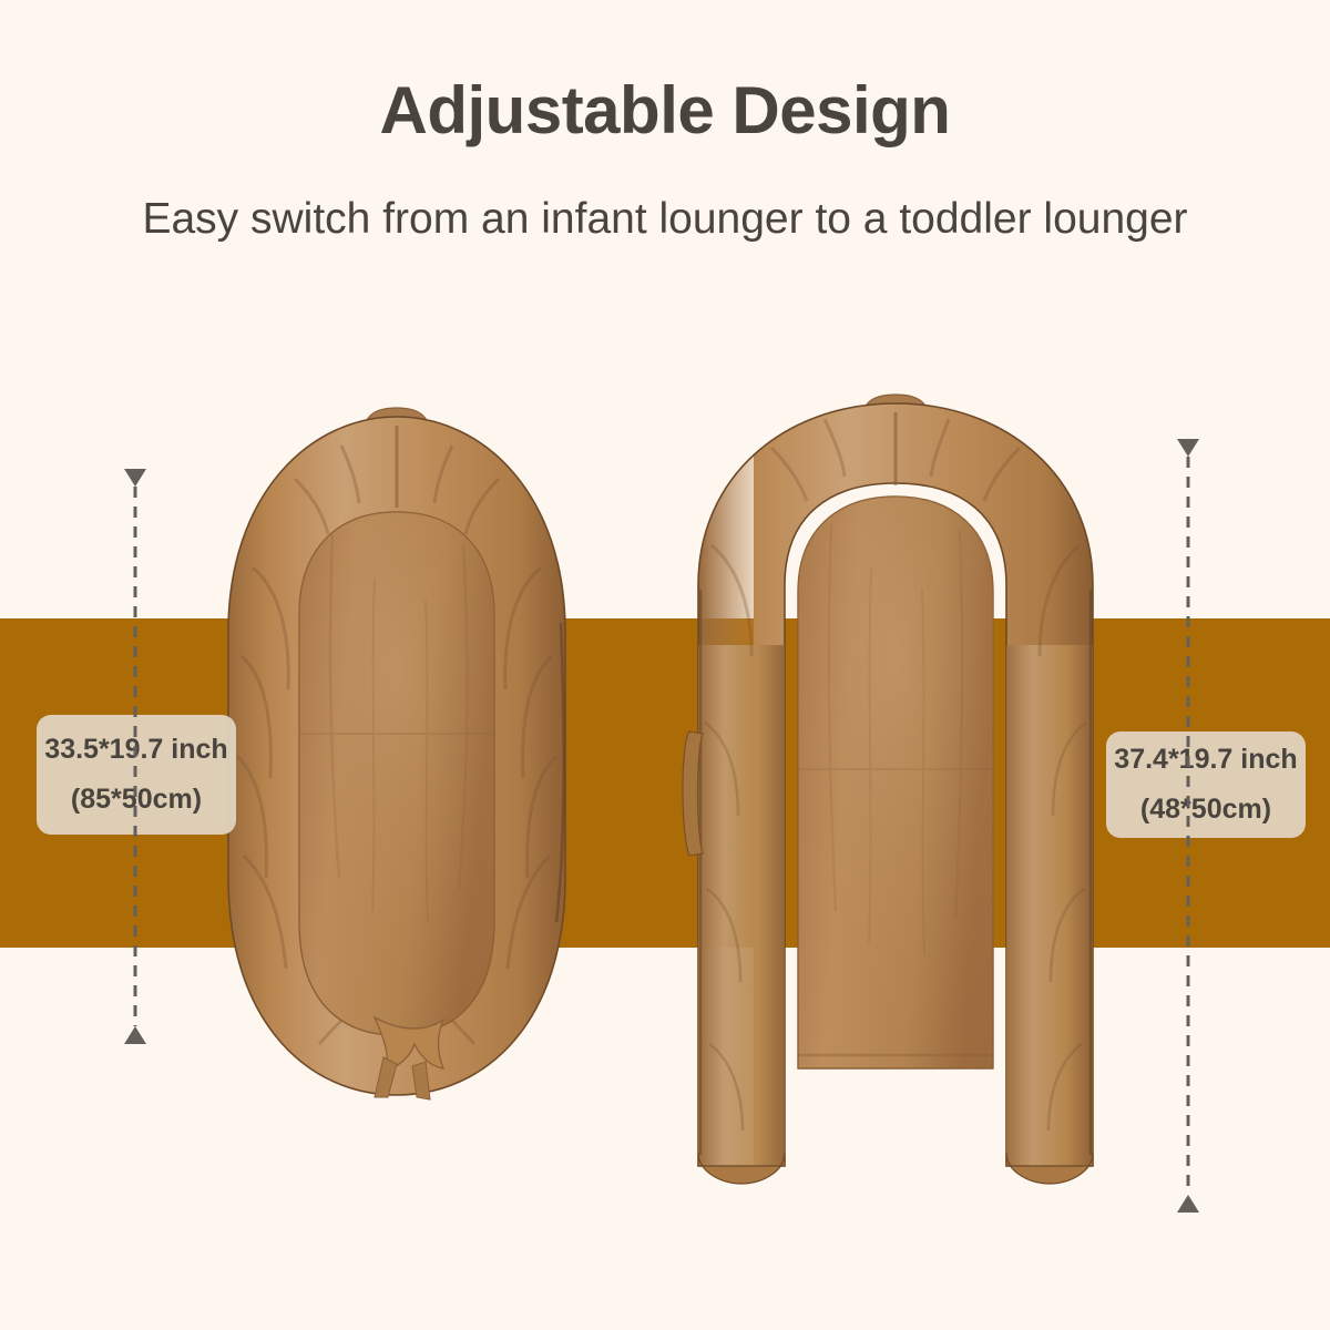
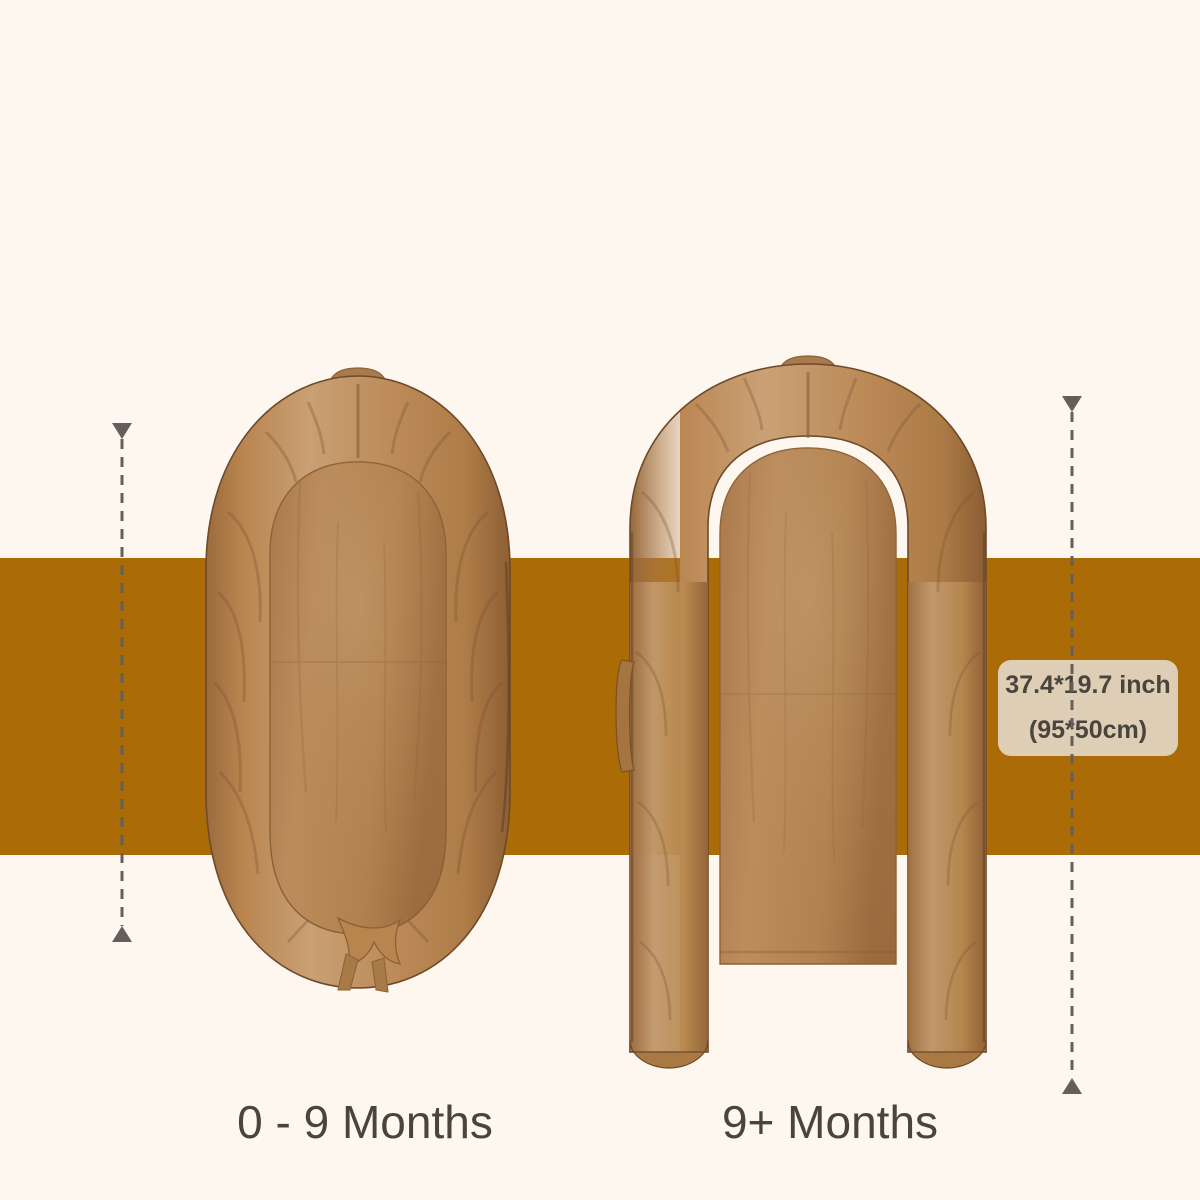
- Adjustable Design
- Easy switch from an infant lounger to a toddler lounger
- 33.5*19.7 inch
- (85*50cm)
  37.4*9.7 inch
- (48*50cm)
+ (95*50cm)
+ 0 - 9 Months
+ 9+ Months
